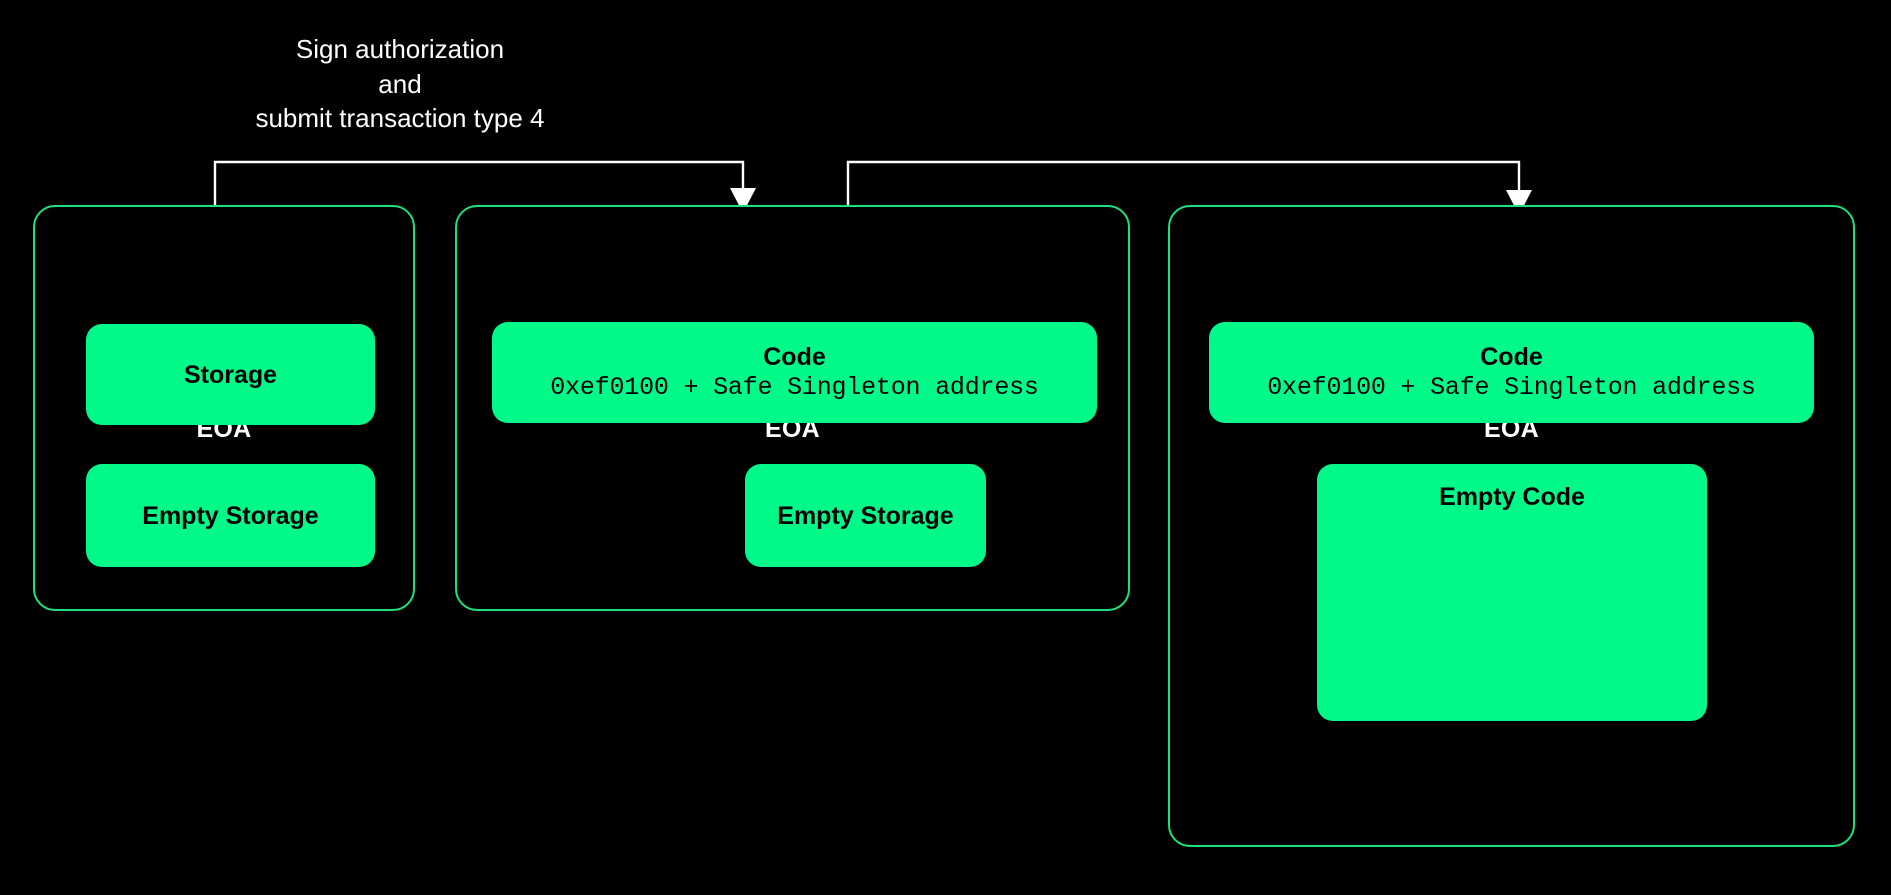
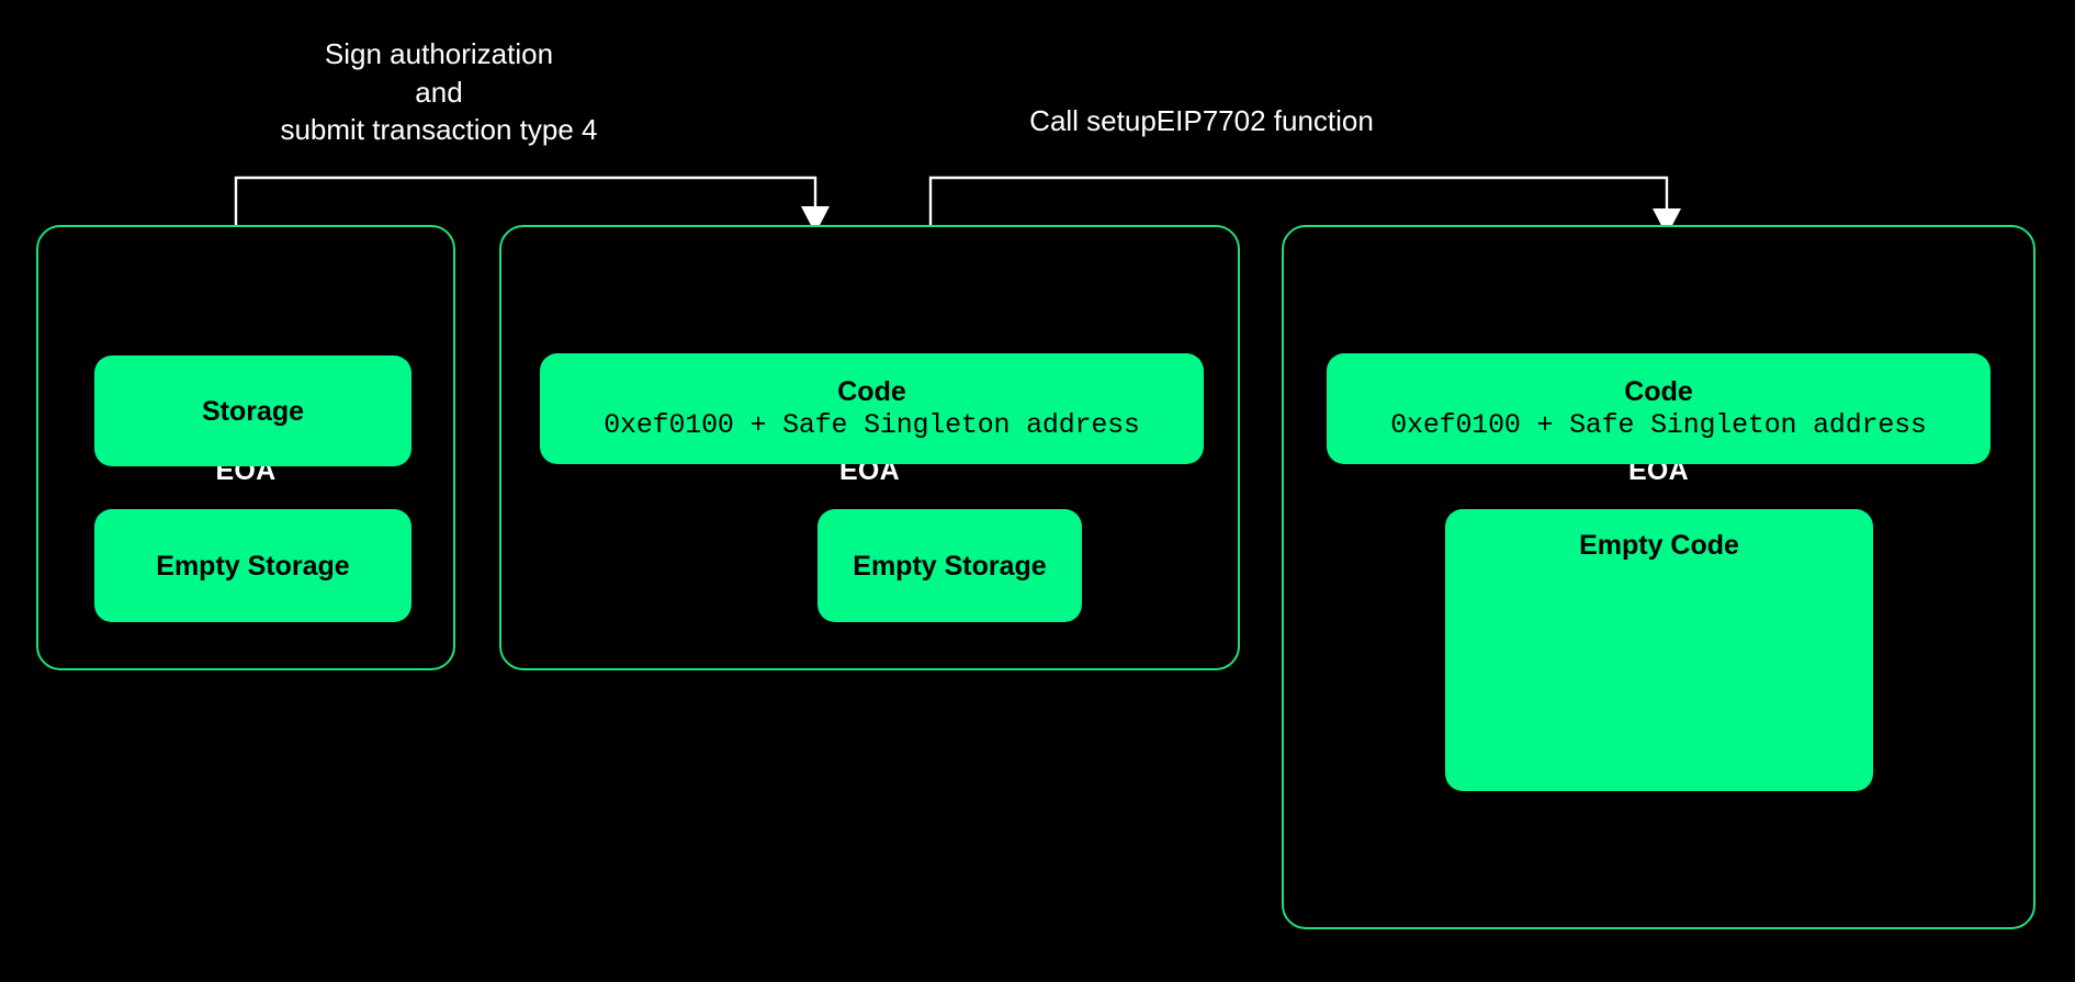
  Sign authorization
  and
  submit transaction type 4
+ Call setupEIP7702 function
  EOA
  Storage
  Empty Storage
  EOA
  Code
  0xef0100 + Safe Singleton address
  Empty Storage
  EOA
  Code
  0xef0100 + Safe Singleton address
  Empty Code
